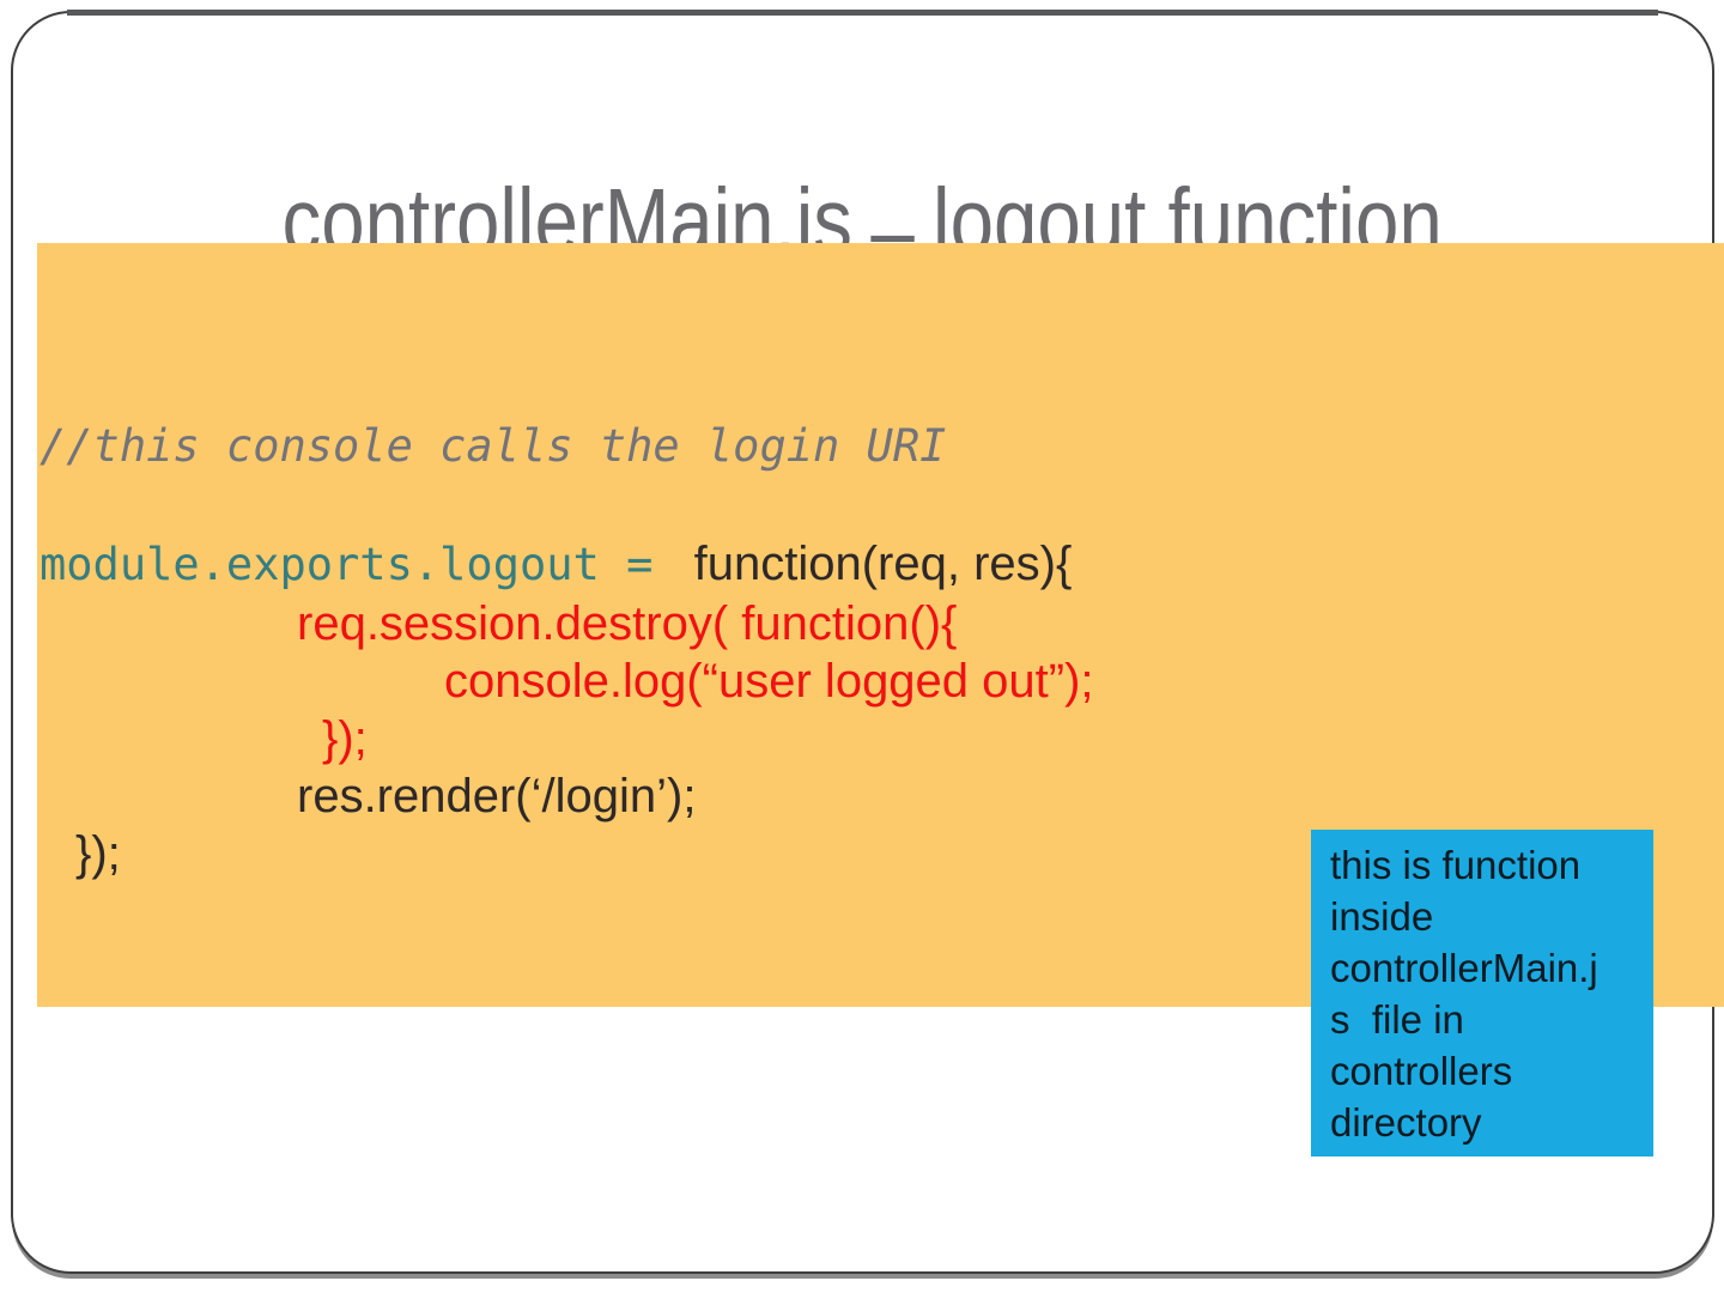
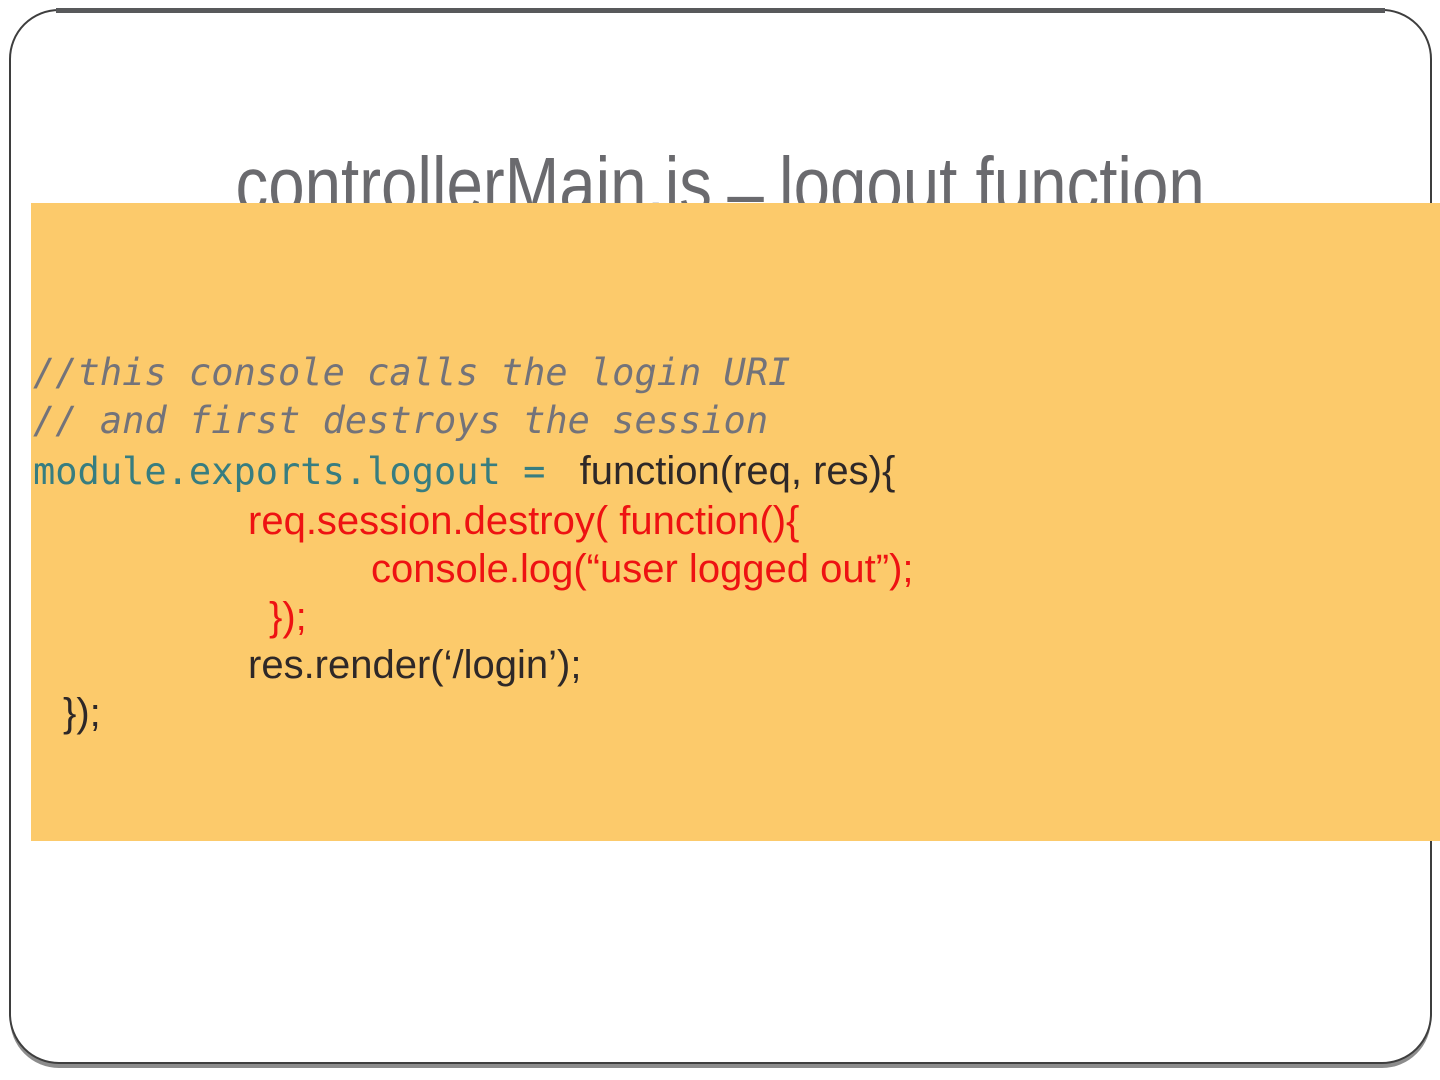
  controllerMain.js – logout function
  //this console calls the login URI
+ // and first destroys the session
  module.exports.logout = function(req, res){
  req.session.destroy( function(){
  console.log(“user logged out”);
  });
  res.render(‘/login’);
  });
- this is function inside controllerMain.js file in controllers directory
